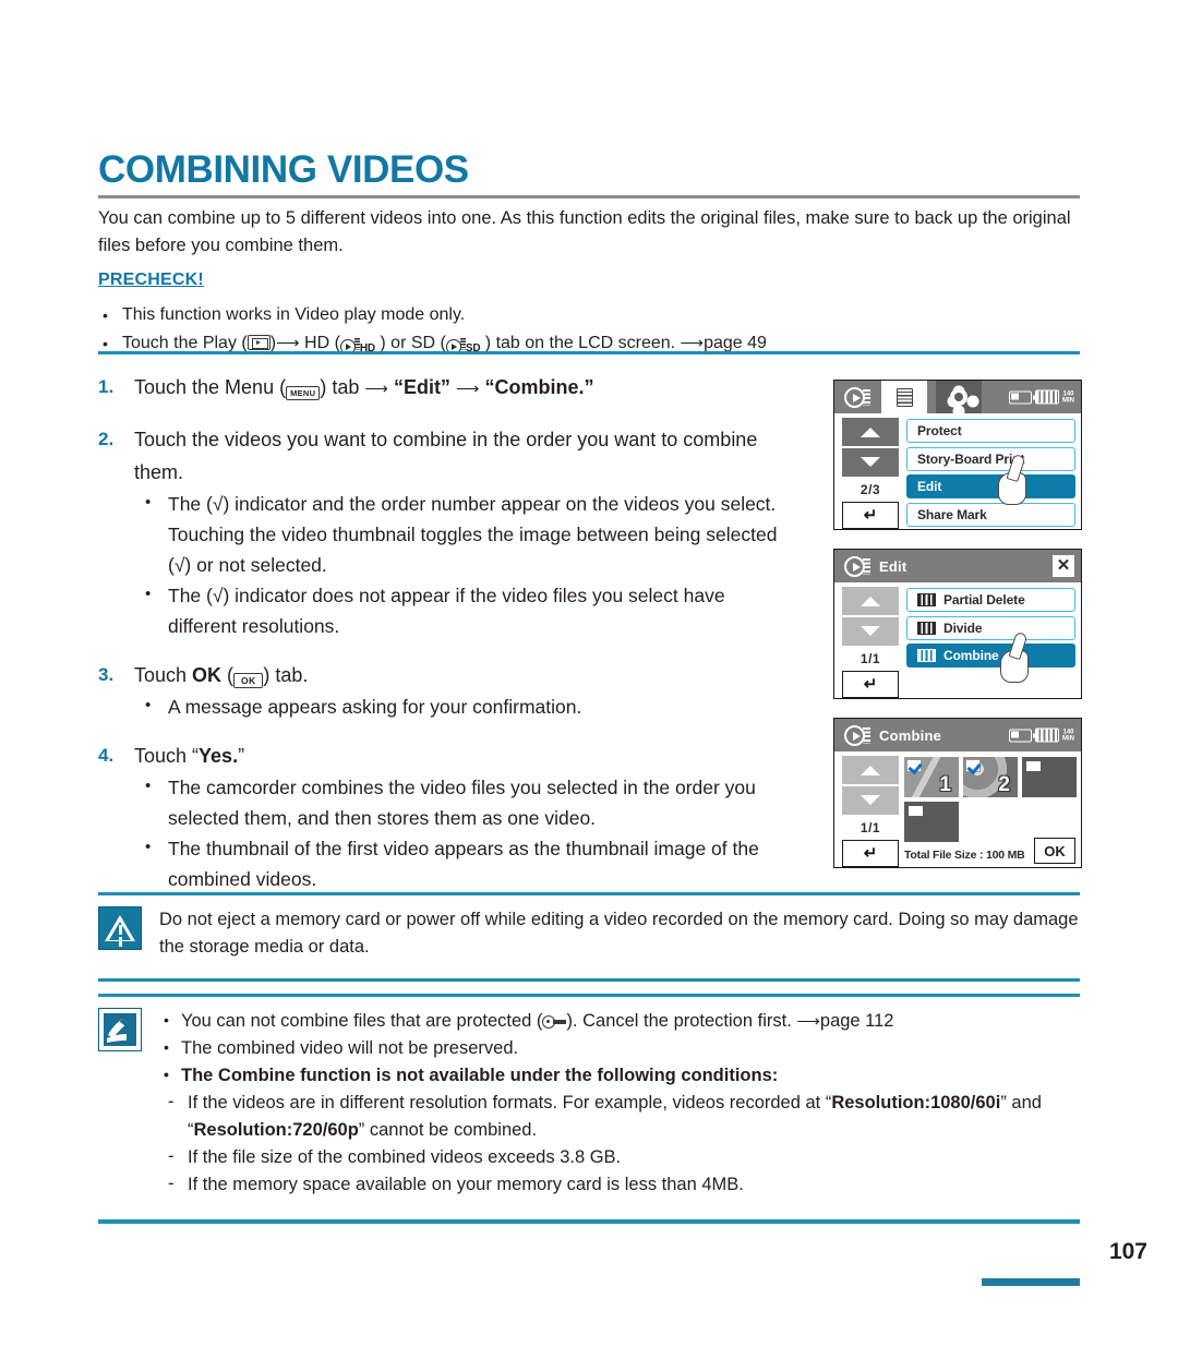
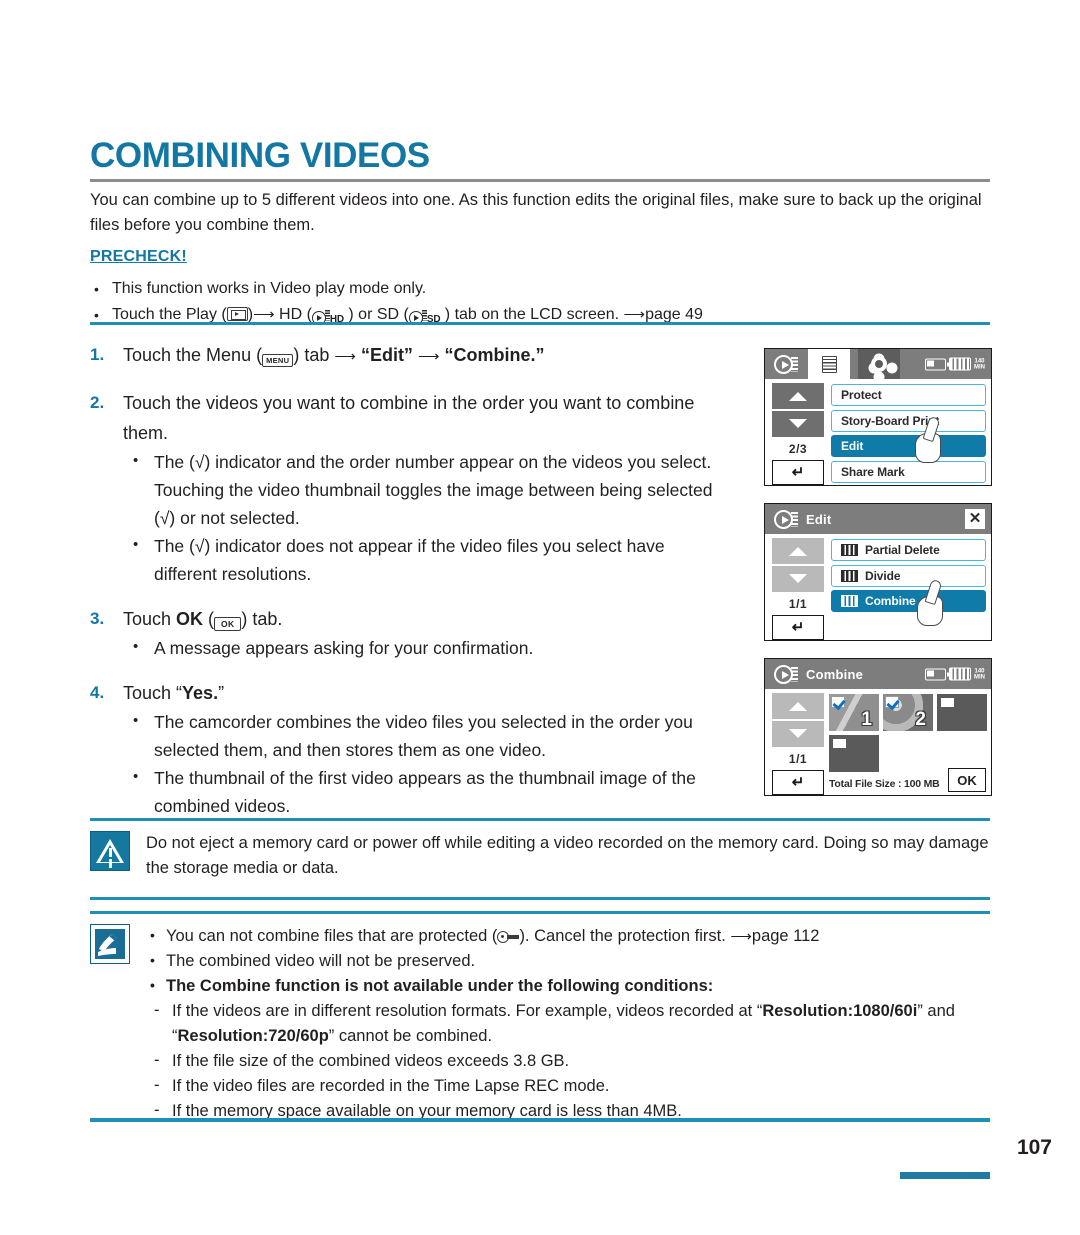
  COMBINING VIDEOS
  You can combine up to 5 different videos into one. As this function edits the original files, make sure to back up the original files before you combine them.
  PRECHECK!
  This function works in Video play mode only.
  Touch the Play ( )⟶ HD ( HD ) or SD ( SD ) tab on the LCD screen. ⟶page 49
  1.
  Touch the Menu ( MENU) tab ⟶ “Edit” ⟶ “Combine.”
  2.
  Touch the videos you want to combine in the order you want to combine them.
  The (√) indicator and the order number appear on the videos you select. Touching the video thumbnail toggles the image between being selected (√) or not selected.
  The (√) indicator does not appear if the video files you select have different resolutions.
  3.
  Touch OK ( OK) tab.
  A message appears asking for your confirmation.
  4.
  Touch “Yes.”
  The camcorder combines the video files you selected in the order you selected them, and then stores them as one video.
  The thumbnail of the first video appears as the thumbnail image of the combined videos.
  2/3
  ↵
  Protect
  Story-Board Pri
  Edit
  Share Mark
  Edit
  ✕
  1/1
  ↵
  Partial Delete
  Divide
  Combine
  Combine
  1/1
  ↵
  1
  2
  Total File Size : 100 MB
  OK
  Do not eject a memory card or power off while editing a video recorded on the memory card. Doing so may damage the storage media or data.
  You can not combine files that are protected ( ). Cancel the protection first. ⟶page 112
  The combined video will not be preserved.
  The Combine function is not available under the following conditions:
  If the videos are in different resolution formats. For example, videos recorded at “Resolution:1080/60i” and “Resolution:720/60p” cannot be combined.
  If the file size of the combined videos exceeds 3.8 GB.
+ If the video files are recorded in the Time Lapse REC mode.
  If the memory space available on your memory card is less than 4MB.
  107
